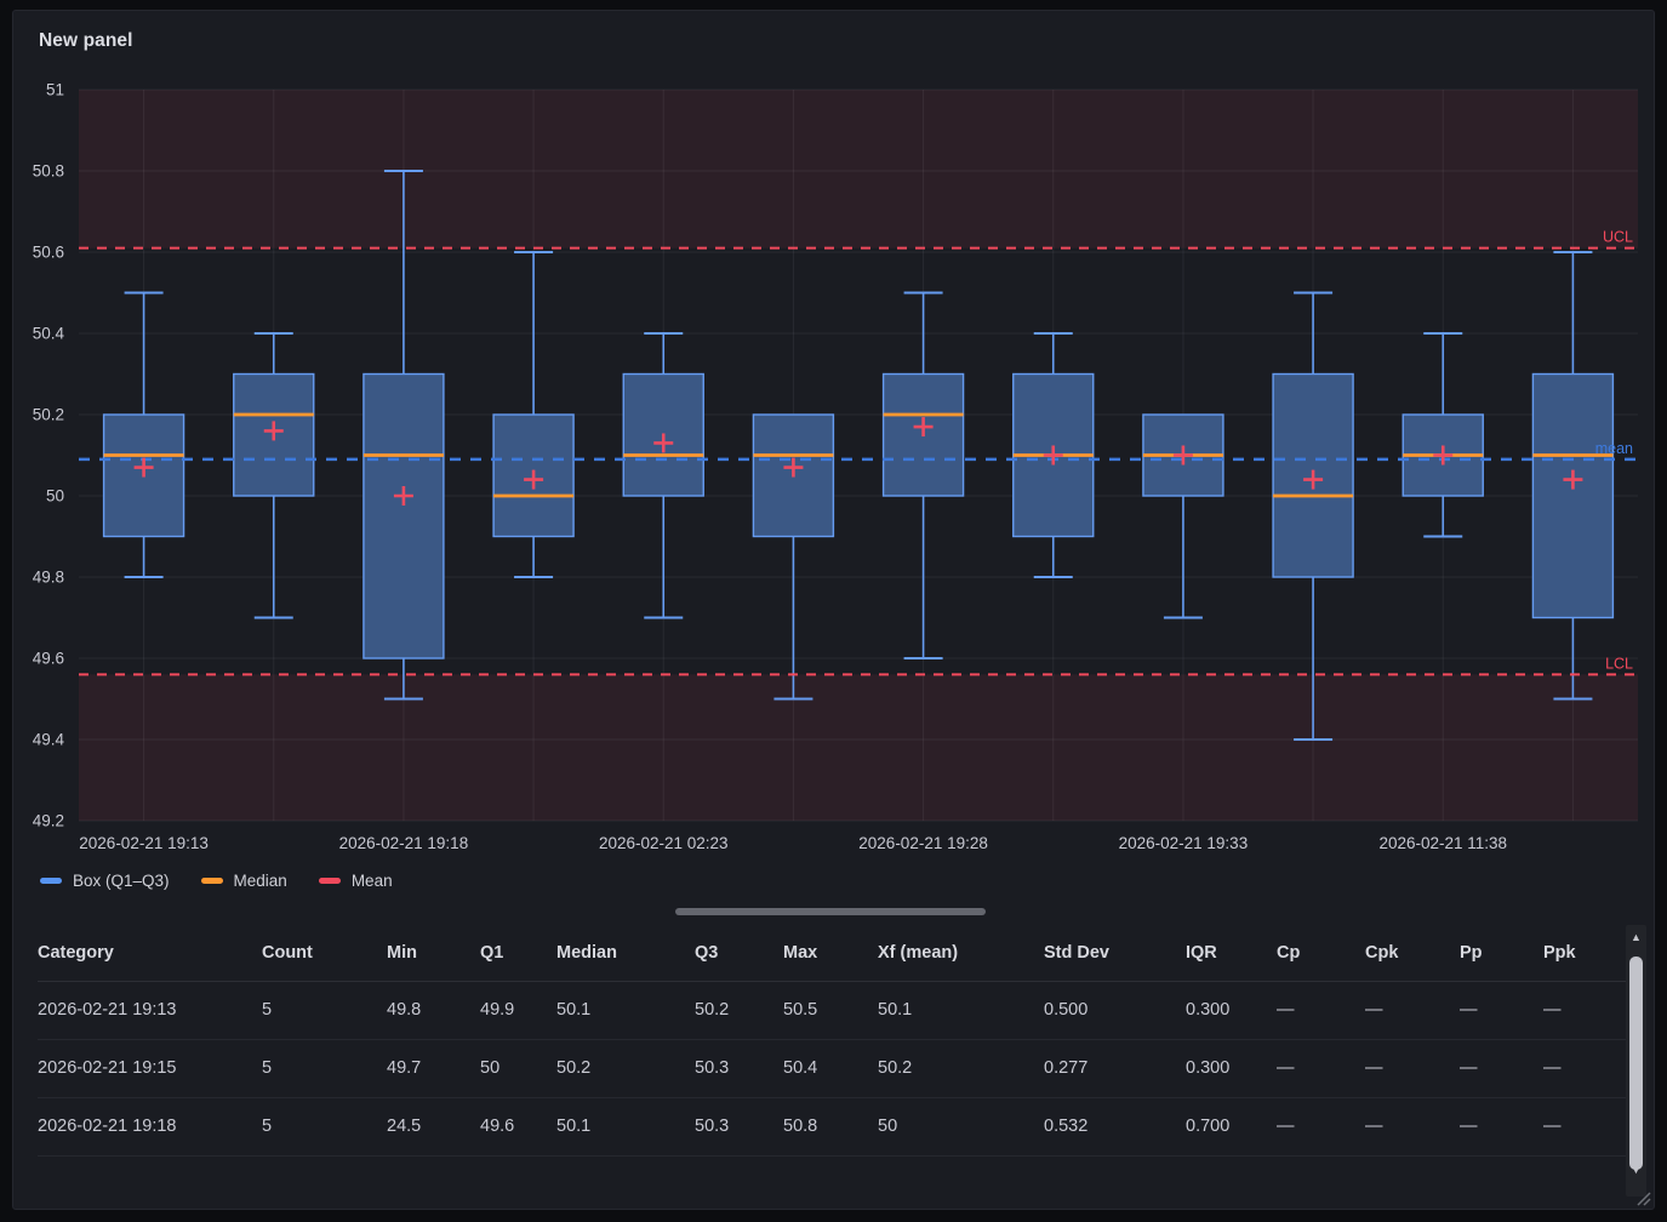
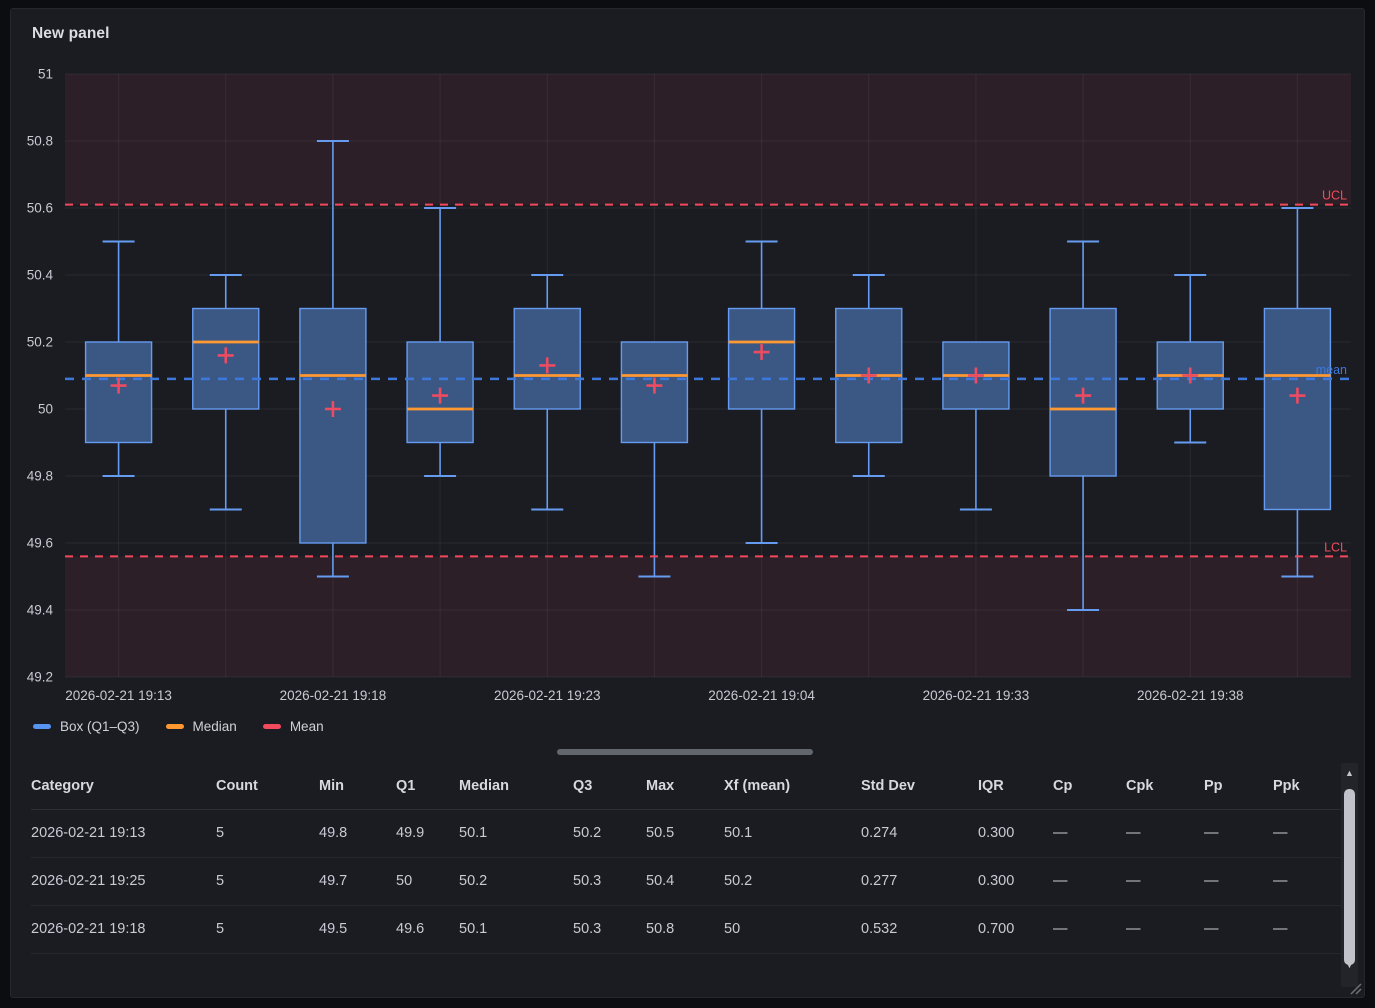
  New panel
  51
  50.8
  50.6
  50.4
  50.2
  50
  49.8
  49.6
  49.4
  49.2
  UCL
  LCL
  mean
  2026-02-21 19:13
  2026-02-21 19:18
- 2026-02-21 02:23
+ 2026-02-21 19:23
- 2026-02-21 19:28
+ 2026-02-21 19:04
  2026-02-21 19:33
- 2026-02-21 11:38
+ 2026-02-21 19:38
  Box (Q1–Q3)
  Median
  Mean
  Category	Count	Min	Q1	Median	Q3	Max	Xf (mean)	Std Dev	IQR	Cp	Cpk	Pp	Ppk
- 2026-02-21 19:13	5	49.8	49.9	50.1	50.2	50.5	50.1	0.500	0.300	—	—	—	—
+ 2026-02-21 19:13	5	49.8	49.9	50.1	50.2	50.5	50.1	0.274	0.300	—	—	—	—
- 2026-02-21 19:15	5	49.7	50	50.2	50.3	50.4	50.2	0.277	0.300	—	—	—	—
+ 2026-02-21 19:25	5	49.7	50	50.2	50.3	50.4	50.2	0.277	0.300	—	—	—	—
- 2026-02-21 19:18	5	24.5	49.6	50.1	50.3	50.8	50	0.532	0.700	—	—	—	—
+ 2026-02-21 19:18	5	49.5	49.6	50.1	50.3	50.8	50	0.532	0.700	—	—	—	—
  ▲
  ▼
